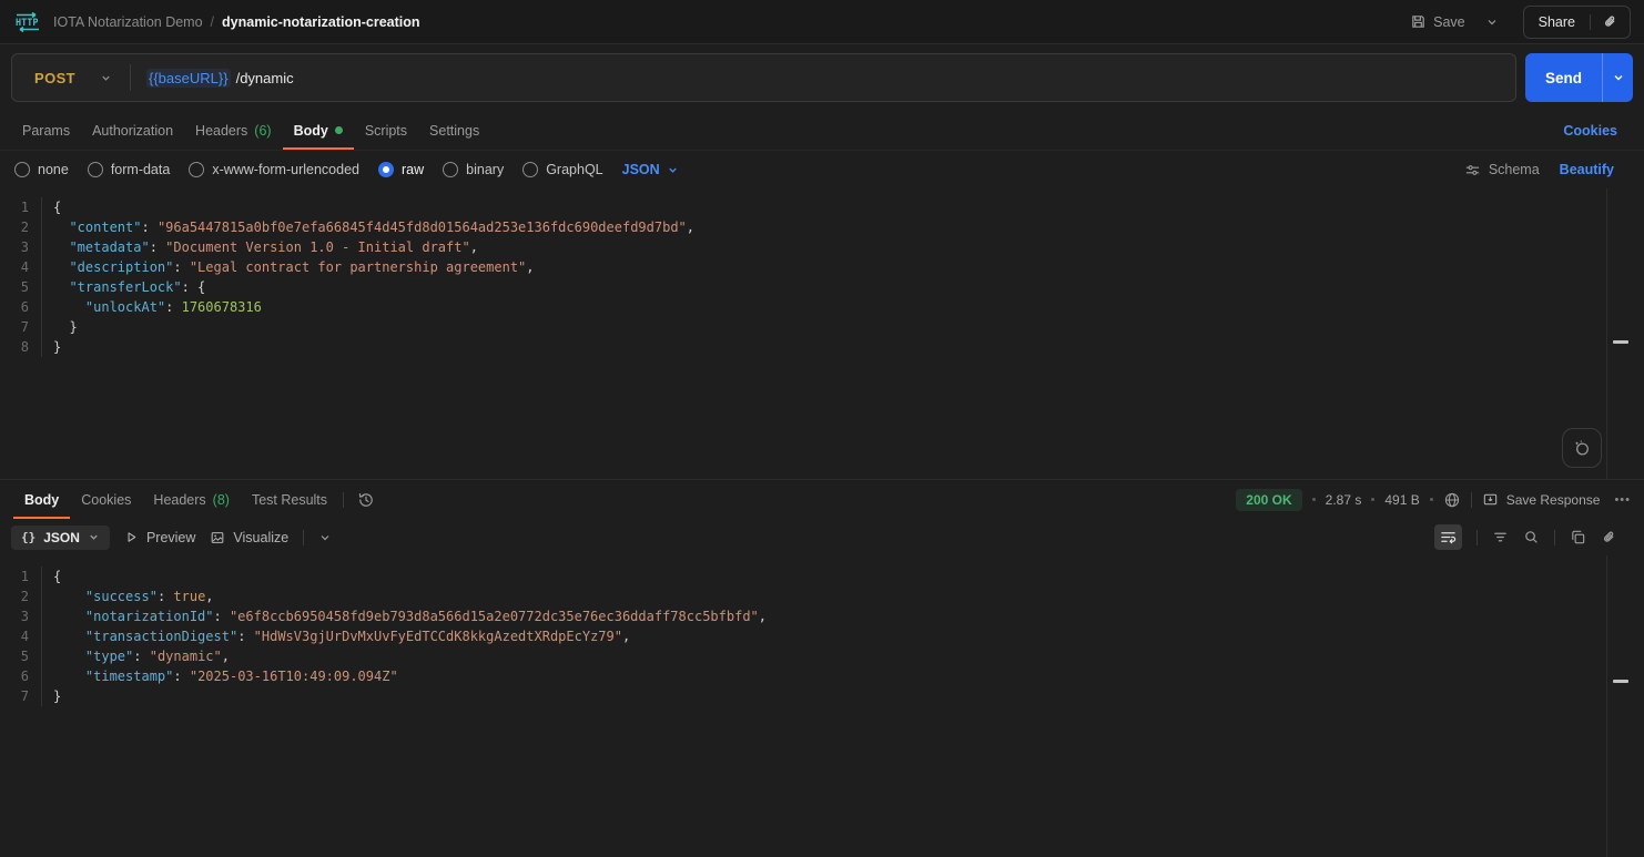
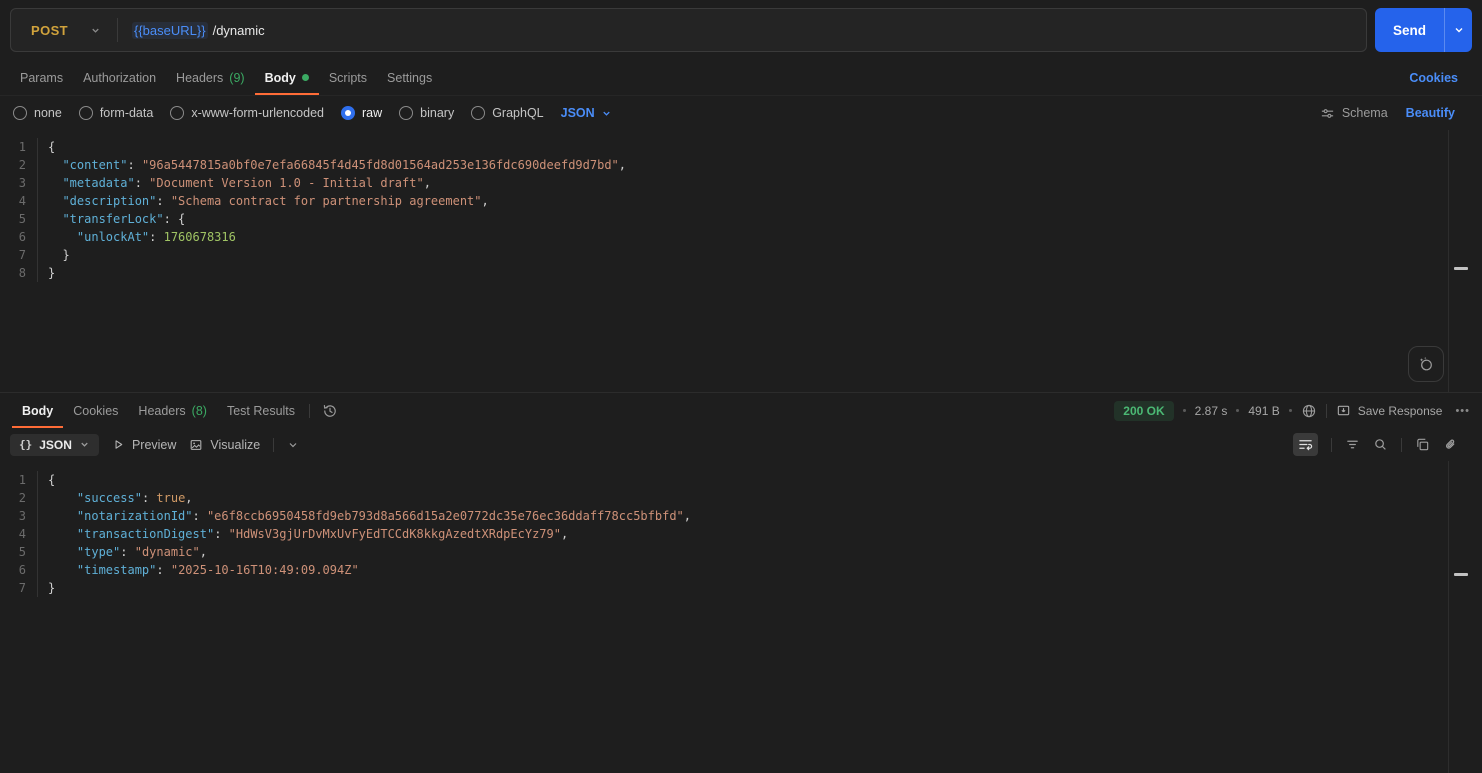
- HTTP
- IOTA Notarization Demo
- /
- dynamic-notarization-creation
- Save
- Share
  POST
  {{baseURL}}
  /dynamic
  Send
  Params
  Authorization
  Headers
- (6)
+ (9)
  Body
  Scripts
  Settings
  Cookies
  none
  form-data
  x-www-form-urlencoded
  raw
  binary
  GraphQL
  JSON
  Schema
  Beautify
  1
  {
  2
  "content": "96a5447815a0bf0e7efa66845f4d45fd8d01564ad253e136fdc690deefd9d7bd",
  3
  "metadata": "Document Version 1.0 - Initial draft",
  4
- "description": "Legal contract for partnership agreement",
+ "description": "Schema contract for partnership agreement",
  5
  "transferLock": {
  6
  "unlockAt": 1760678316
  7
  }
  8
  }
  Body
  Cookies
  Headers
  (8)
  Test Results
  200 OK
  2.87 s
  491 B
  Save Response
  •••
  {}
  JSON
  Preview
  Visualize
  1
  {
  2
  "success": true,
  3
  "notarizationId": "e6f8ccb6950458fd9eb793d8a566d15a2e0772dc35e76ec36ddaff78cc5bfbfd",
  4
  "transactionDigest": "HdWsV3gjUrDvMxUvFyEdTCCdK8kkgAzedtXRdpEcYz79",
  5
  "type": "dynamic",
  6
- "timestamp": "2025-03-16T10:49:09.094Z"
+ "timestamp": "2025-10-16T10:49:09.094Z"
  7
  }
